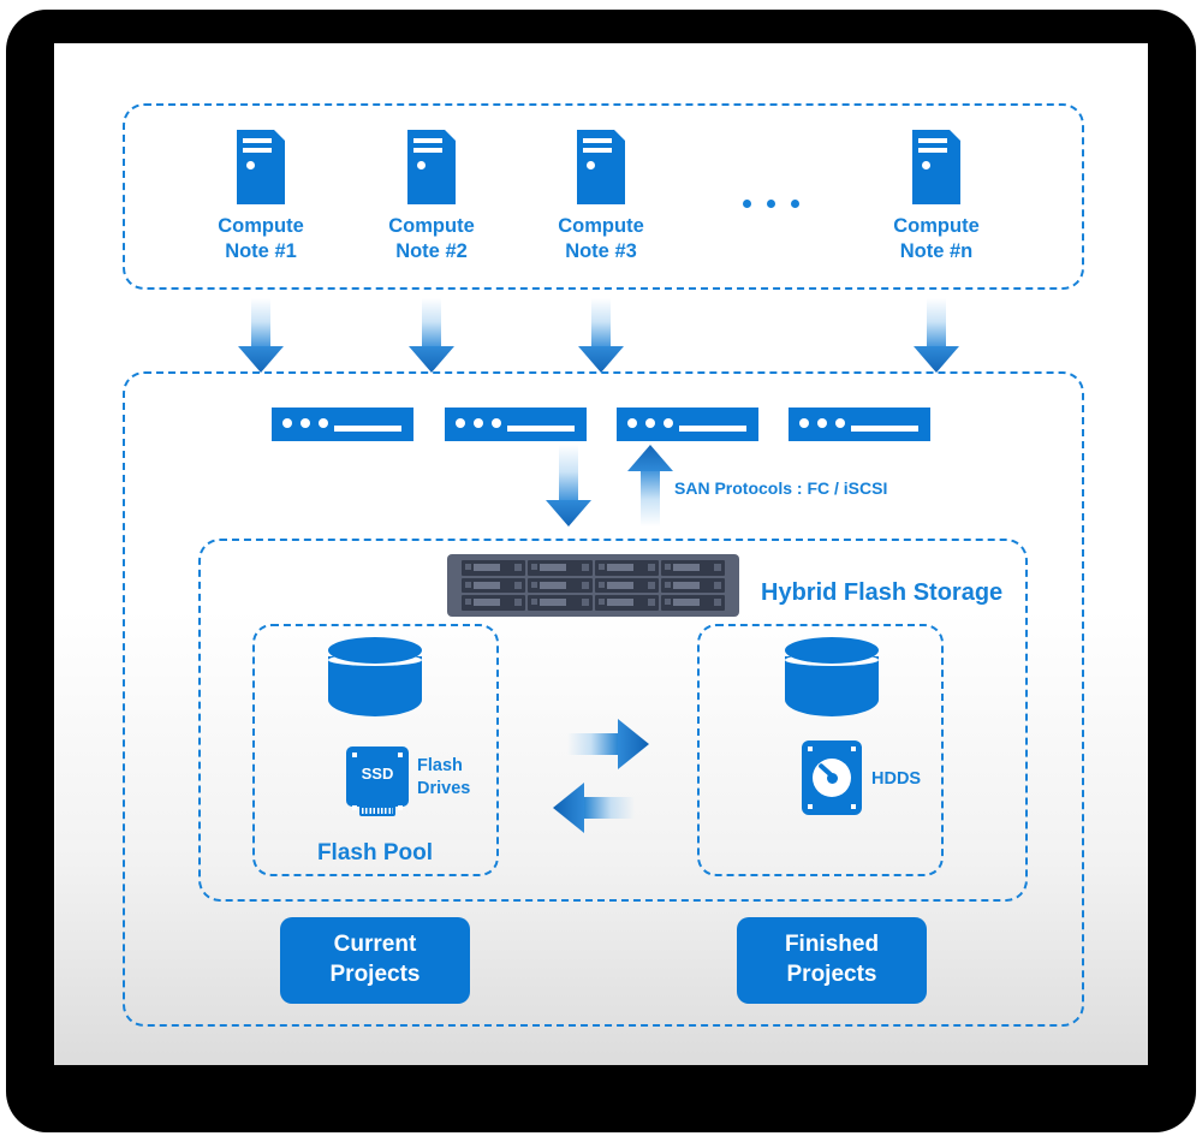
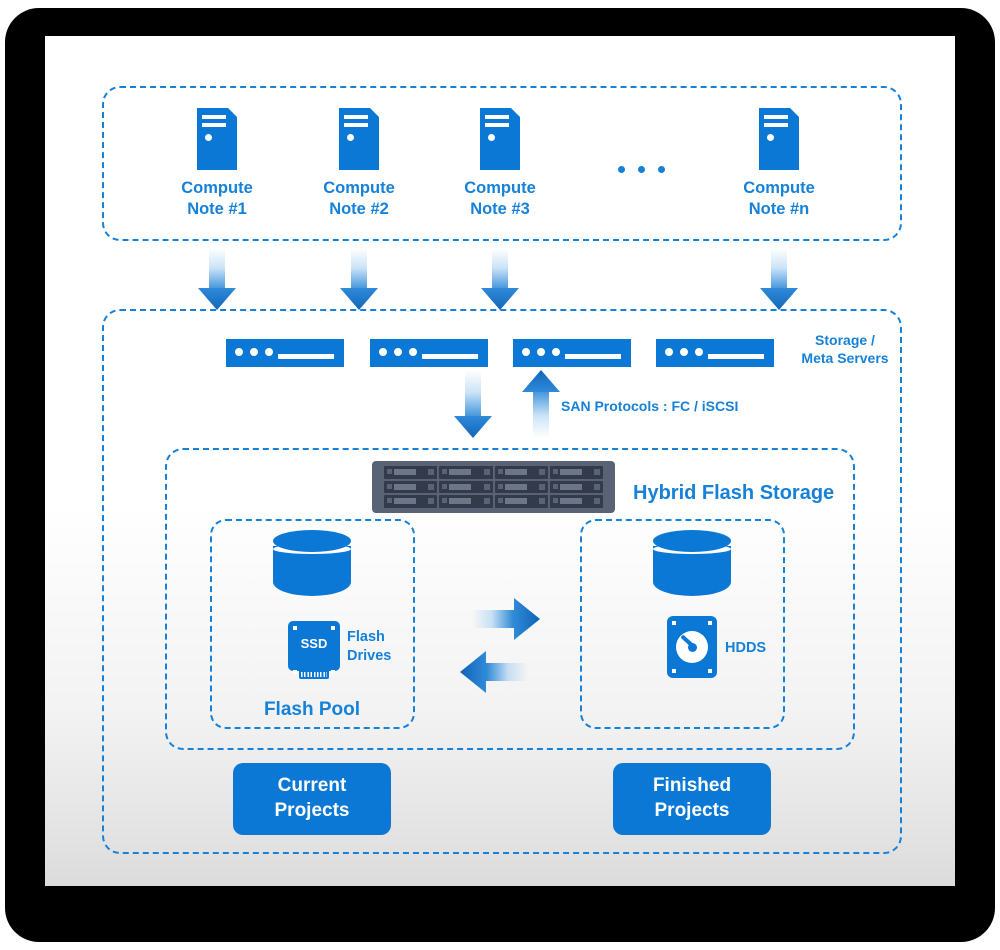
  Compute
  Note #1
  Compute
  Note #2
  Compute
  Note #3
  Compute
  Note #n
+ Storage /
+ Meta Servers
  SAN Protocols : FC / iSCSI
  Hybrid Flash Storage
  SSD
  Flash
  Drives
  Flash Pool
  HDDS
  Current
  Projects
  Finished
  Projects
